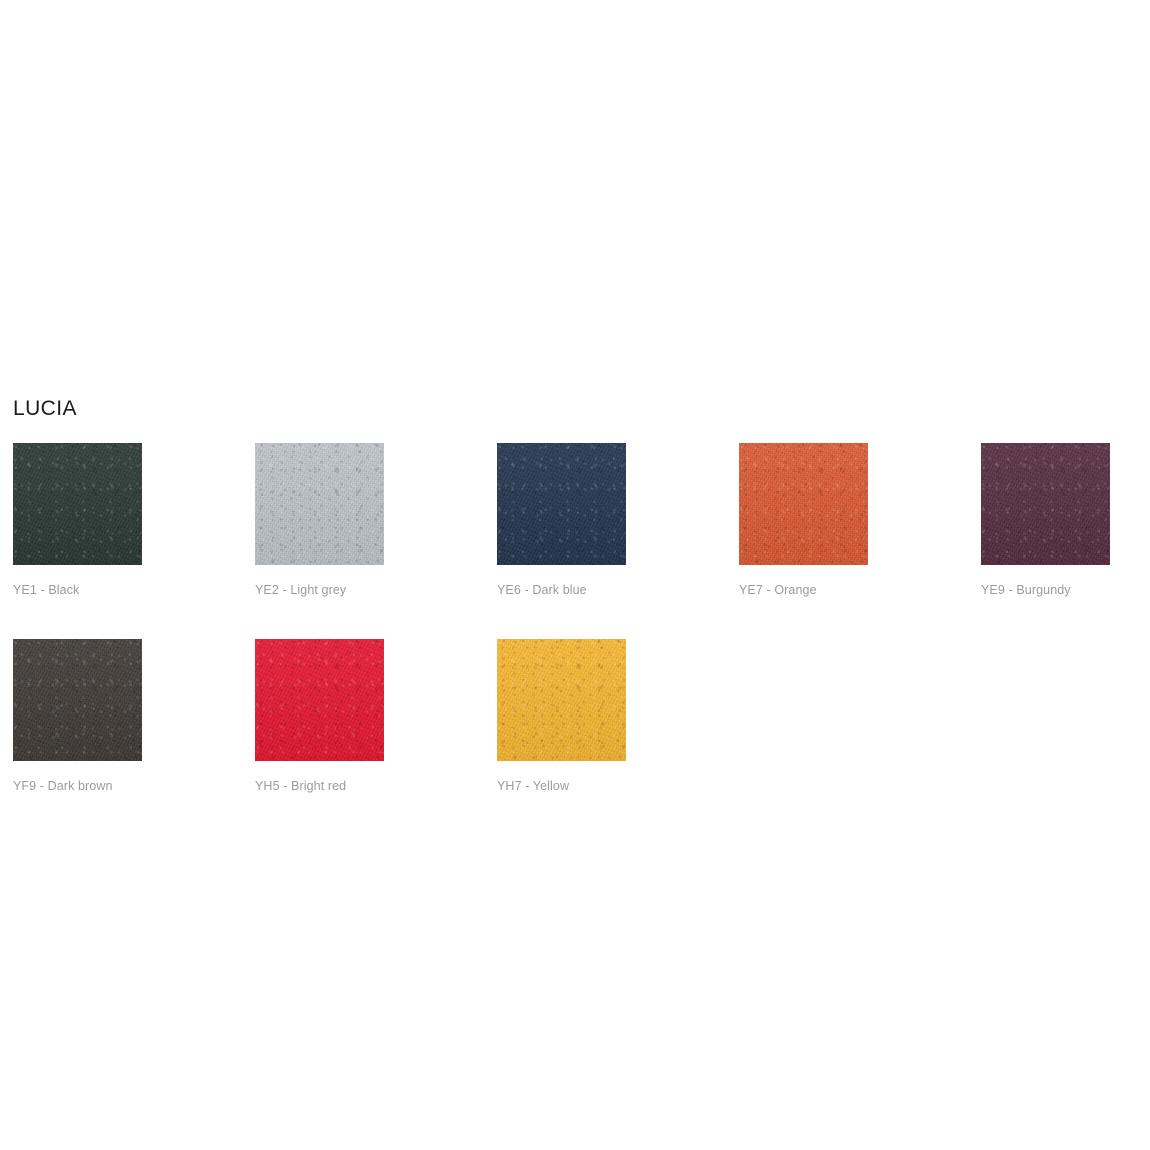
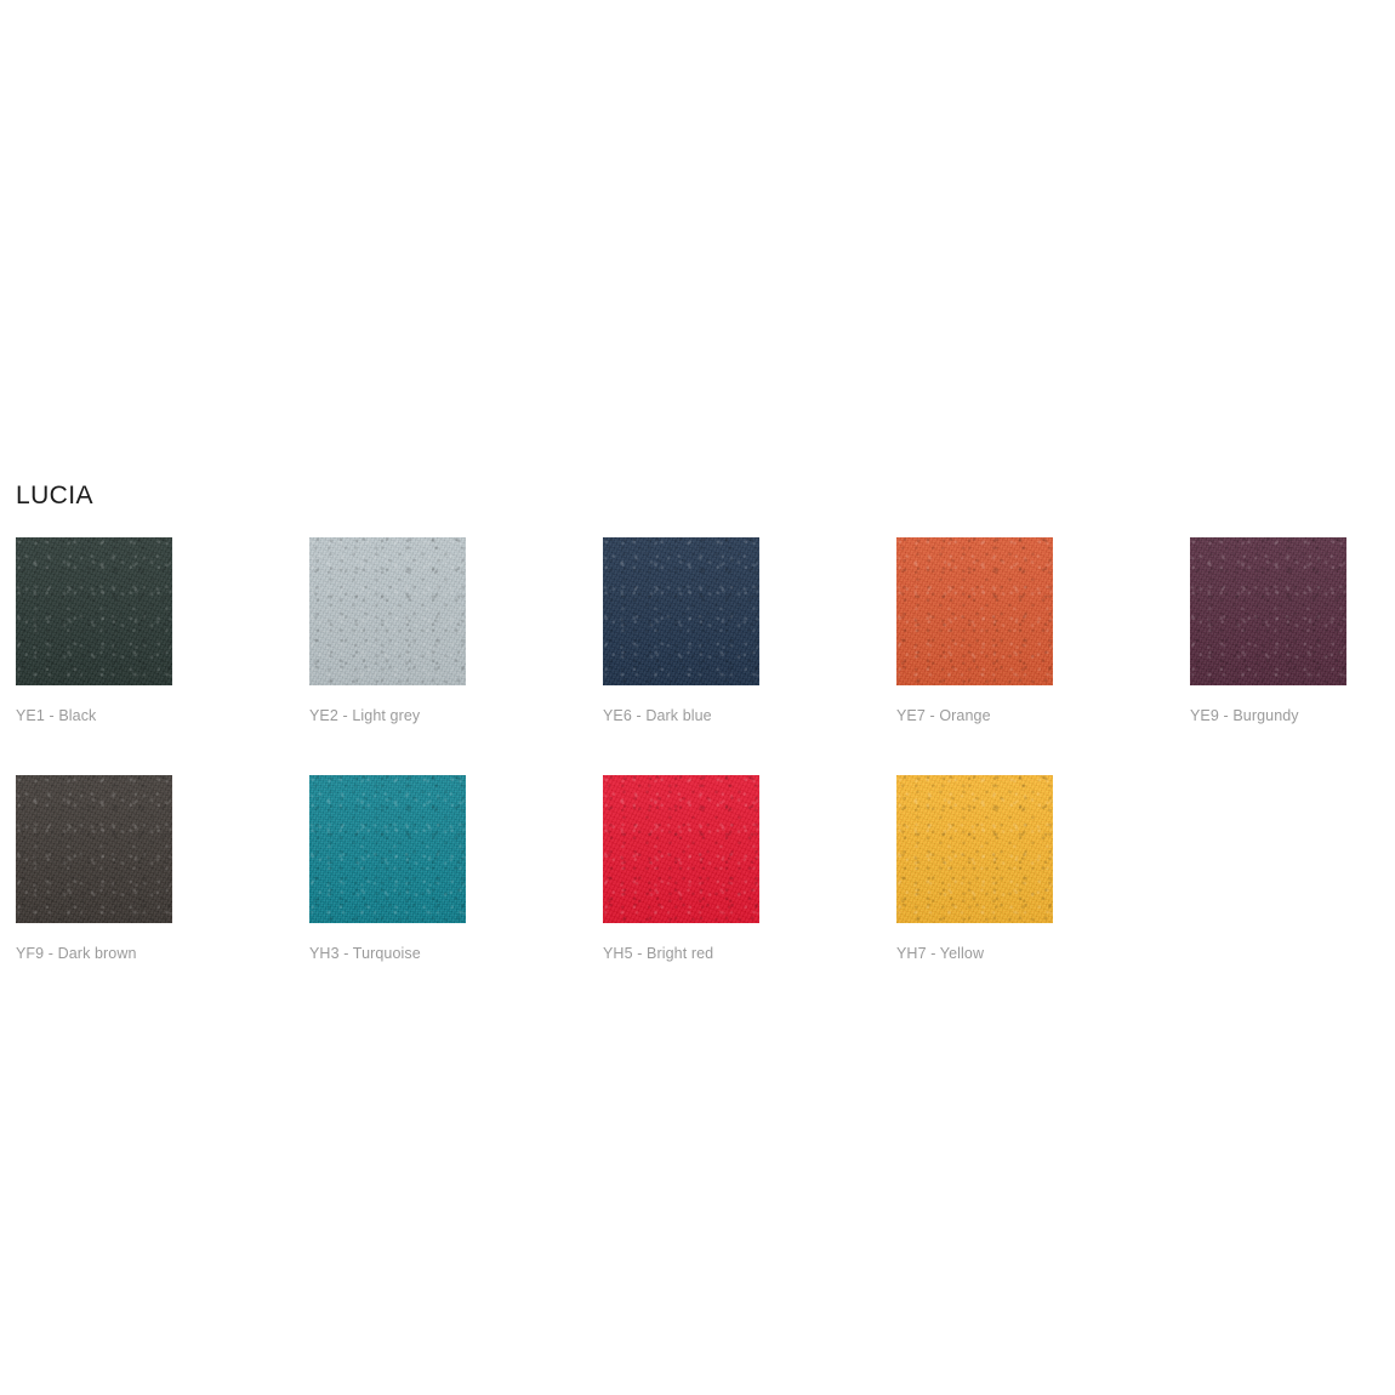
  LUCIA
  YE1 - Black
  YE2 - Light grey
  YE6 - Dark blue
  YE7 - Orange
  YE9 - Burgundy
  YF9 - Dark brown
+ YH3 - Turquoise
  YH5 - Bright red
  YH7 - Yellow
